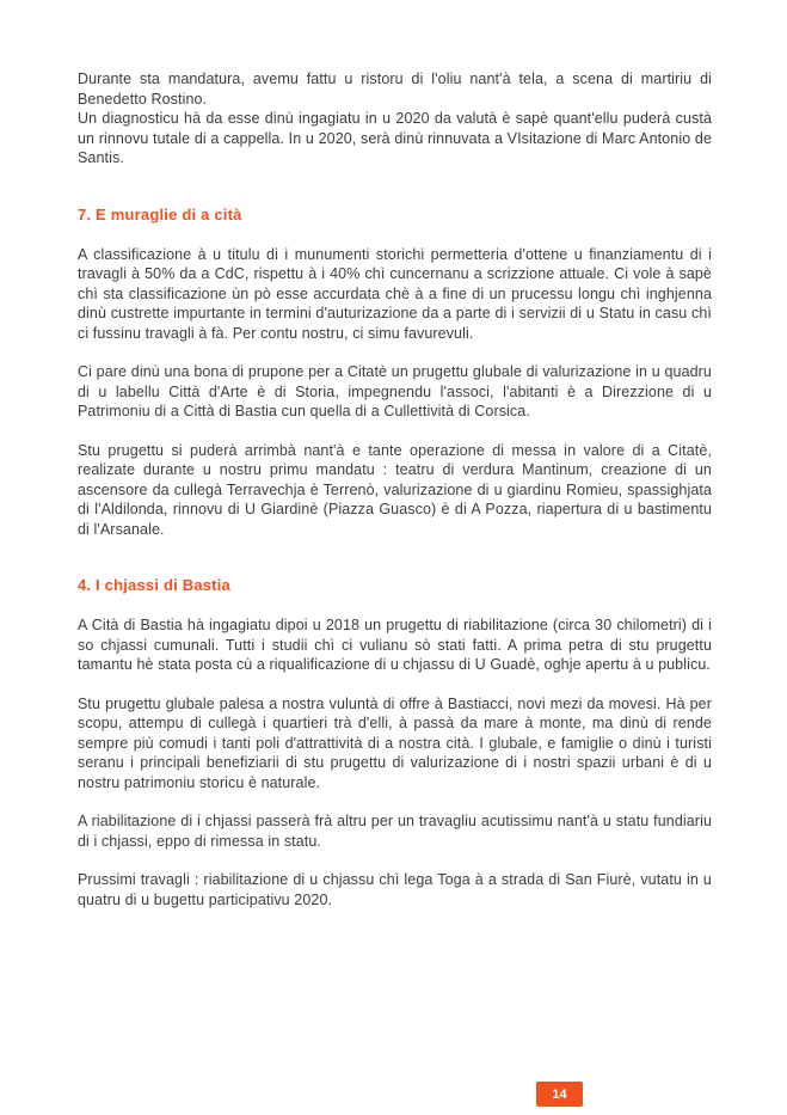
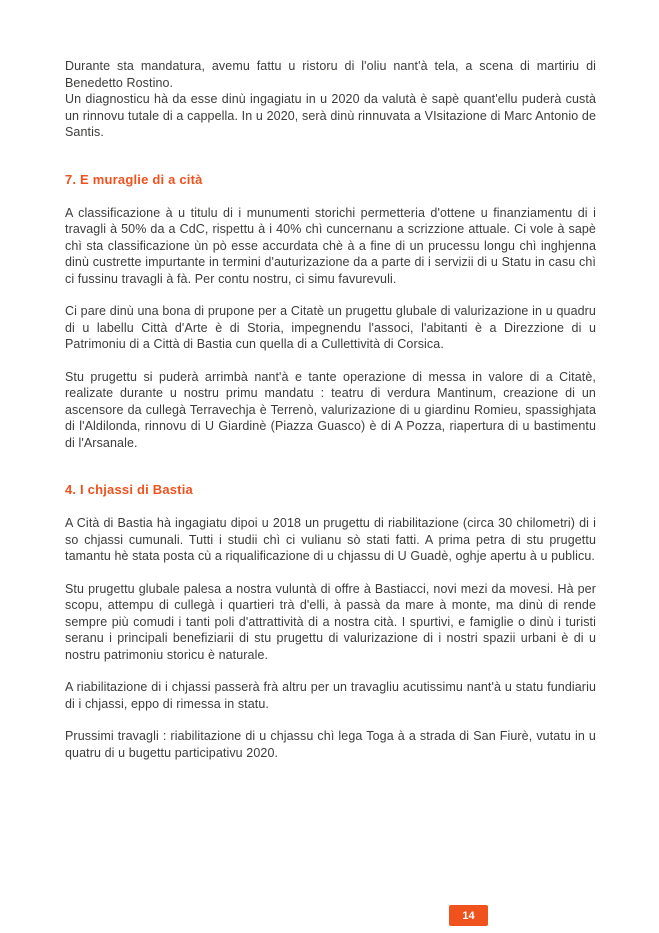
  Durante sta mandatura, avemu fattu u ristoru di l'oliu nant'à tela, a scena di martiriu di Benedetto Rostino.
  Un diagnosticu hà da esse dinù ingagiatu in u 2020 da valutà è sapè quant'ellu puderà custà un rinnovu tutale di a cappella. In u 2020, serà dinù rinnuvata a VIsitazione di Marc Antonio de Santis.
  7. E muraglie di a cità
  A classificazione à u titulu di i munumenti storichi permetteria d'ottene u finanziamentu di i travagli à 50% da a CdC, rispettu à i 40% chì cuncernanu a scrizzione attuale. Ci vole à sapè chì sta classificazione ùn pò esse accurdata chè à a fine di un prucessu longu chì inghjenna dinù custrette impurtante in termini d'auturizazione da a parte di i servizii di u Statu in casu chì ci fussinu travagli à fà. Per contu nostru, ci simu favurevuli.
  Ci pare dinù una bona di prupone per a Citatè un prugettu glubale di valurizazione in u quadru di u labellu Città d'Arte è di Storia, impegnendu l'associ, l'abitanti è a Direzzione di u Patrimoniu di a Città di Bastia cun quella di a Cullettività di Corsica.
  Stu prugettu si puderà arrimbà nant'à e tante operazione di messa in valore di a Citatè, realizate durante u nostru primu mandatu : teatru di verdura Mantinum, creazione di un ascensore da cullegà Terravechja è Terrenò, valurizazione di u giardinu Romieu, spassighjata di l'Aldilonda, rinnovu di U Giardinè (Piazza Guasco) è di A Pozza, riapertura di u bastimentu di l'Arsanale.
  4. I chjassi di Bastia
  A Cità di Bastia hà ingagiatu dipoi u 2018 un prugettu di riabilitazione (circa 30 chilometri) di i so chjassi cumunali. Tutti i studii chì ci vulianu sò stati fatti. A prima petra di stu prugettu tamantu hè stata posta cù a riqualificazione di u chjassu di U Guadè, oghje apertu à u publicu.
- Stu prugettu glubale palesa a nostra vuluntà di offre à Bastiacci, novi mezi da movesi. Hà per scopu, attempu di cullegà i quartieri trà d'elli, à passà da mare à monte, ma dinù di rende sempre più comudi i tanti poli d'attrattività di a nostra cità. I glubale, e famiglie o dinù i turisti seranu i principali benefiziarii di stu prugettu di valurizazione di i nostri spazii urbani è di u nostru patrimoniu storicu è naturale.
+ Stu prugettu glubale palesa a nostra vuluntà di offre à Bastiacci, novi mezi da movesi. Hà per scopu, attempu di cullegà i quartieri trà d'elli, à passà da mare à monte, ma dinù di rende sempre più comudi i tanti poli d'attrattività di a nostra cità. I spurtivi, e famiglie o dinù i turisti seranu i principali benefiziarii di stu prugettu di valurizazione di i nostri spazii urbani è di u nostru patrimoniu storicu è naturale.
  A riabilitazione di i chjassi passerà frà altru per un travagliu acutissimu nant'à u statu fundiariu di i chjassi, eppo di rimessa in statu.
  Prussimi travagli : riabilitazione di u chjassu chì lega Toga à a strada di San Fiurè, vutatu in u quatru di u bugettu participativu 2020.
  14
